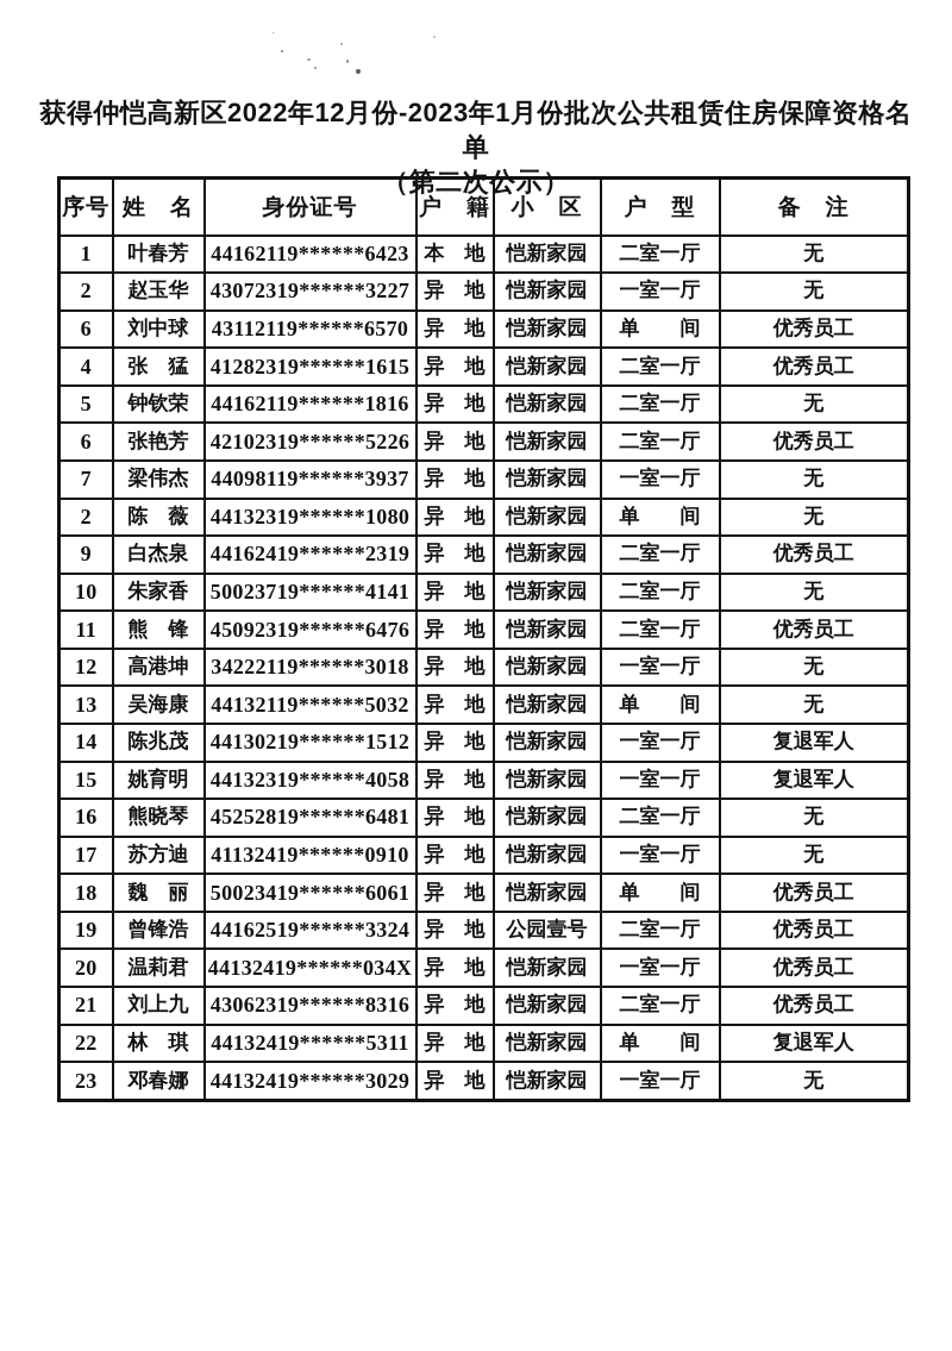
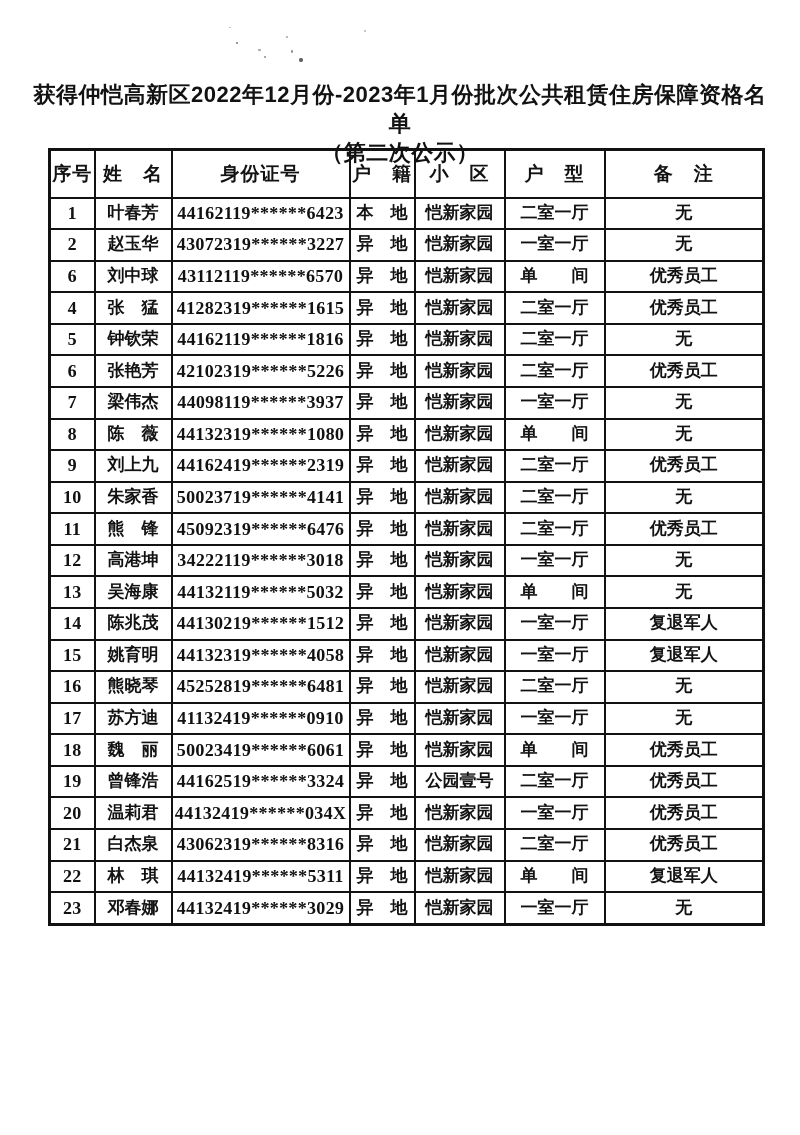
  获得仲恺高新区2022年12月份-2023年1月份批次公共租赁住房保障资格名单
  （第二次公示）
  序号	姓 名	身份证号	户 籍	小 区	户 型	备 注
  1	叶春芳	44162119******6423	本 地	恺新家园	二室一厅	无
  2	赵玉华	43072319******3227	异 地	恺新家园	一室一厅	无
  6	刘中球	43112119******6570	异 地	恺新家园	单 间	优秀员工
  4	张 猛	41282319******1615	异 地	恺新家园	二室一厅	优秀员工
  5	钟钦荣	44162119******1816	异 地	恺新家园	二室一厅	无
  6	张艳芳	42102319******5226	异 地	恺新家园	二室一厅	优秀员工
  7	梁伟杰	44098119******3937	异 地	恺新家园	一室一厅	无
- 2	陈 薇	44132319******1080	异 地	恺新家园	单 间	无
+ 8	陈 薇	44132319******1080	异 地	恺新家园	单 间	无
- 9	白杰泉	44162419******2319	异 地	恺新家园	二室一厅	优秀员工
+ 9	刘上九	44162419******2319	异 地	恺新家园	二室一厅	优秀员工
  10	朱家香	50023719******4141	异 地	恺新家园	二室一厅	无
  11	熊 锋	45092319******6476	异 地	恺新家园	二室一厅	优秀员工
  12	高港坤	34222119******3018	异 地	恺新家园	一室一厅	无
  13	吴海康	44132119******5032	异 地	恺新家园	单 间	无
  14	陈兆茂	44130219******1512	异 地	恺新家园	一室一厅	复退军人
  15	姚育明	44132319******4058	异 地	恺新家园	一室一厅	复退军人
  16	熊晓琴	45252819******6481	异 地	恺新家园	二室一厅	无
  17	苏方迪	41132419******0910	异 地	恺新家园	一室一厅	无
  18	魏 丽	50023419******6061	异 地	恺新家园	单 间	优秀员工
  19	曾锋浩	44162519******3324	异 地	公园壹号	二室一厅	优秀员工
  20	温莉君	44132419******034X	异 地	恺新家园	一室一厅	优秀员工
- 21	刘上九	43062319******8316	异 地	恺新家园	二室一厅	优秀员工
+ 21	白杰泉	43062319******8316	异 地	恺新家园	二室一厅	优秀员工
  22	林 琪	44132419******5311	异 地	恺新家园	单 间	复退军人
  23	邓春娜	44132419******3029	异 地	恺新家园	一室一厅	无
